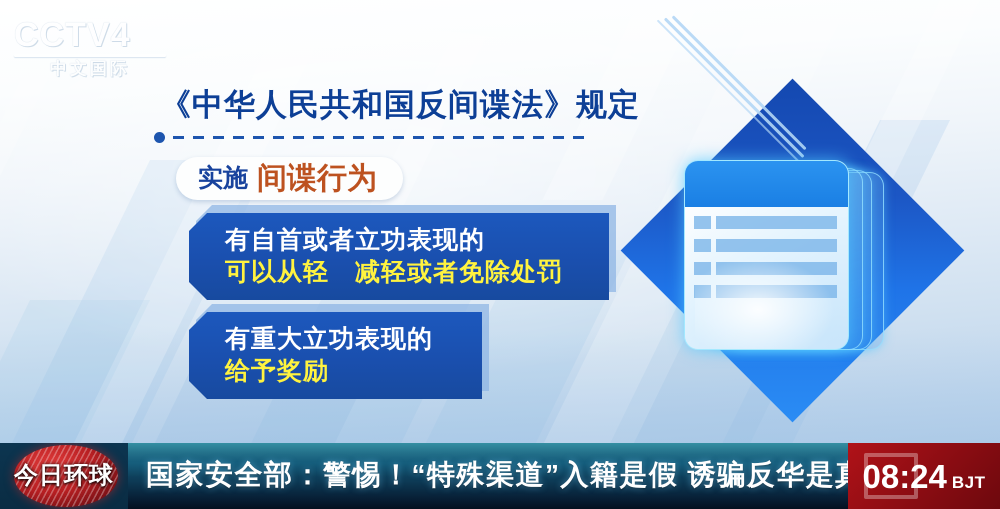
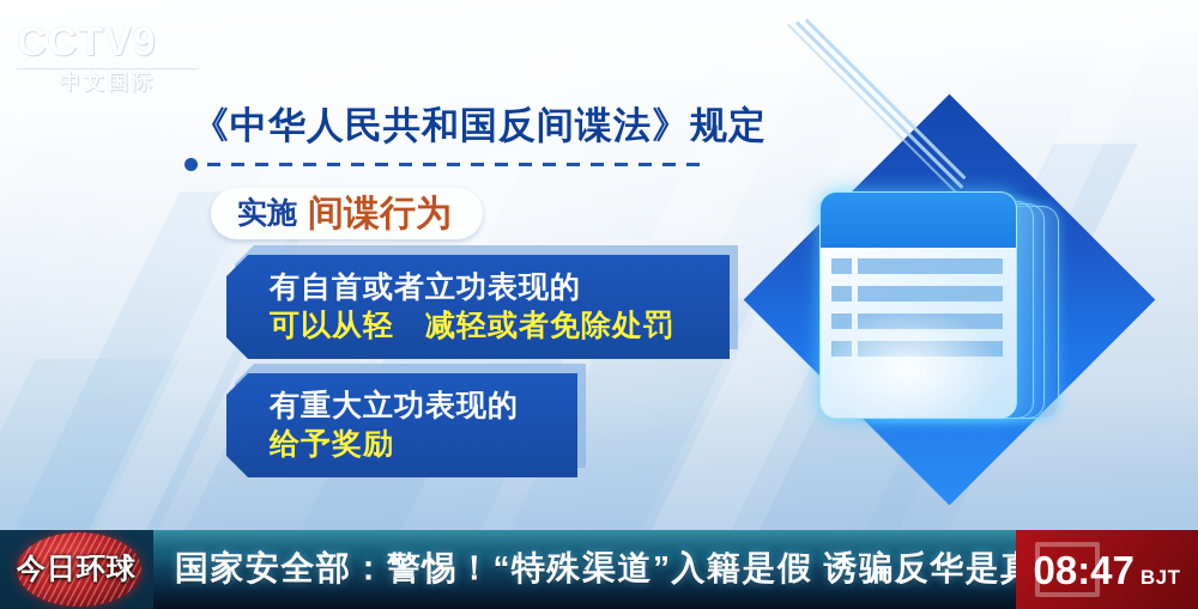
- CCTV4
+ CCTV9
  中文国际
  《中华人民共和国反间谍法》规定
  实施
  间谍行为
  有自首或者立功表现的
  可以从轻 减轻或者免除处罚
  有重大立功表现的
  给予奖励
  今日环球
  国家安全部：警惕！“特殊渠道”入籍是假 诱骗反华是
- 08:24
+ 08:47
  BJT
